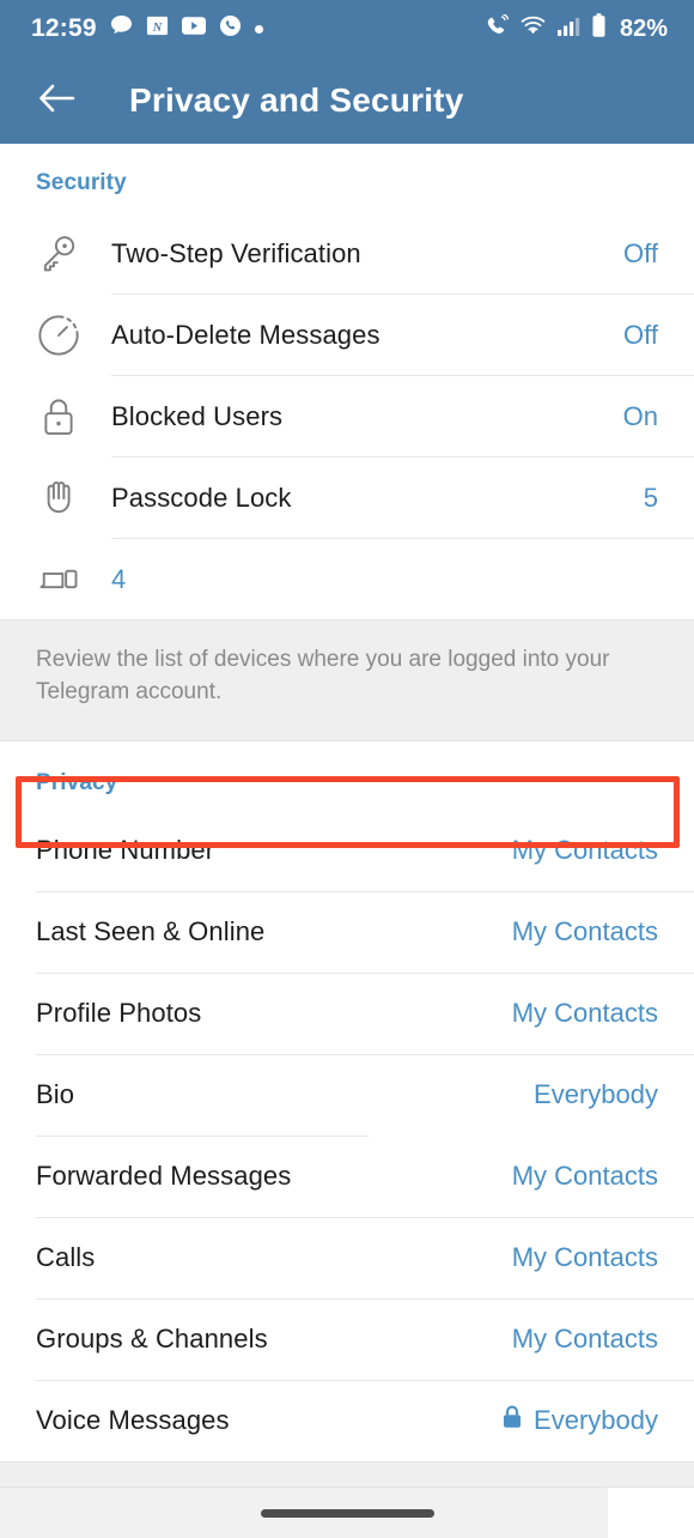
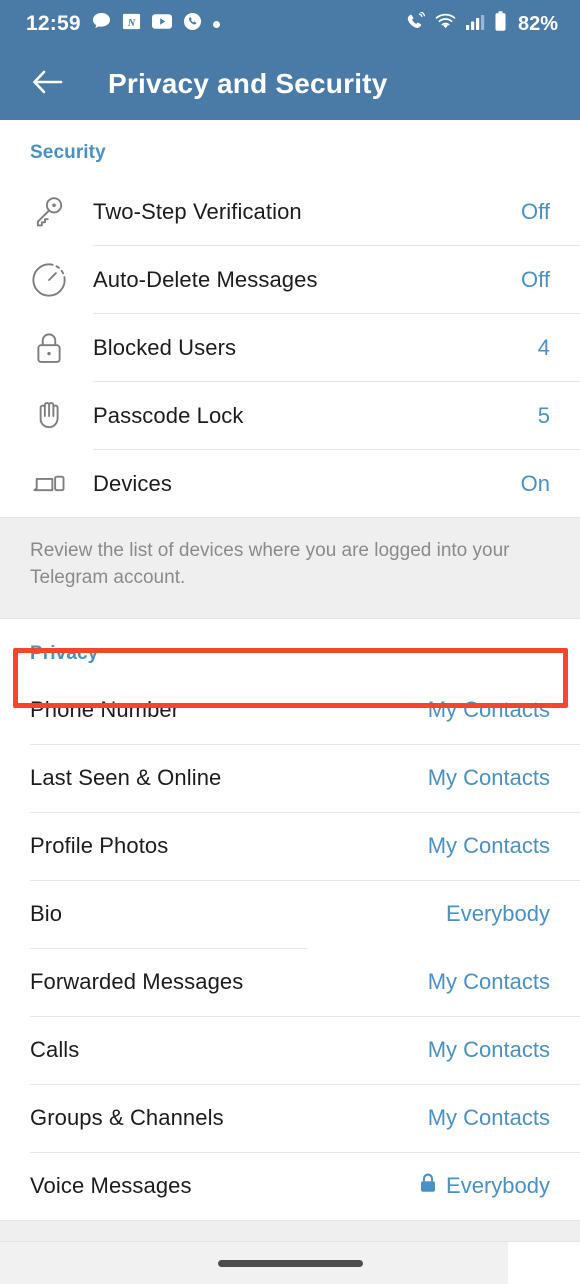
  12:59
  N
  82%
  Privacy and Security
  Security
  Two-Step Verification
  Off
  Auto-Delete Messages
  Off
  Blocked Users
- On
+ 4
  Passcode Lock
  5
+ Devices
- 4
+ On
  Review the list of devices where you are logged into your Telegram account.
  Privacy
  Phone Number
  My Contacts
  Last Seen & Online
  My Contacts
  Profile Photos
  My Contacts
  Bio
  Everybody
  Forwarded Messages
  My Contacts
  Calls
  My Contacts
  Groups & Channels
  My Contacts
  Voice Messages
  Everybody
